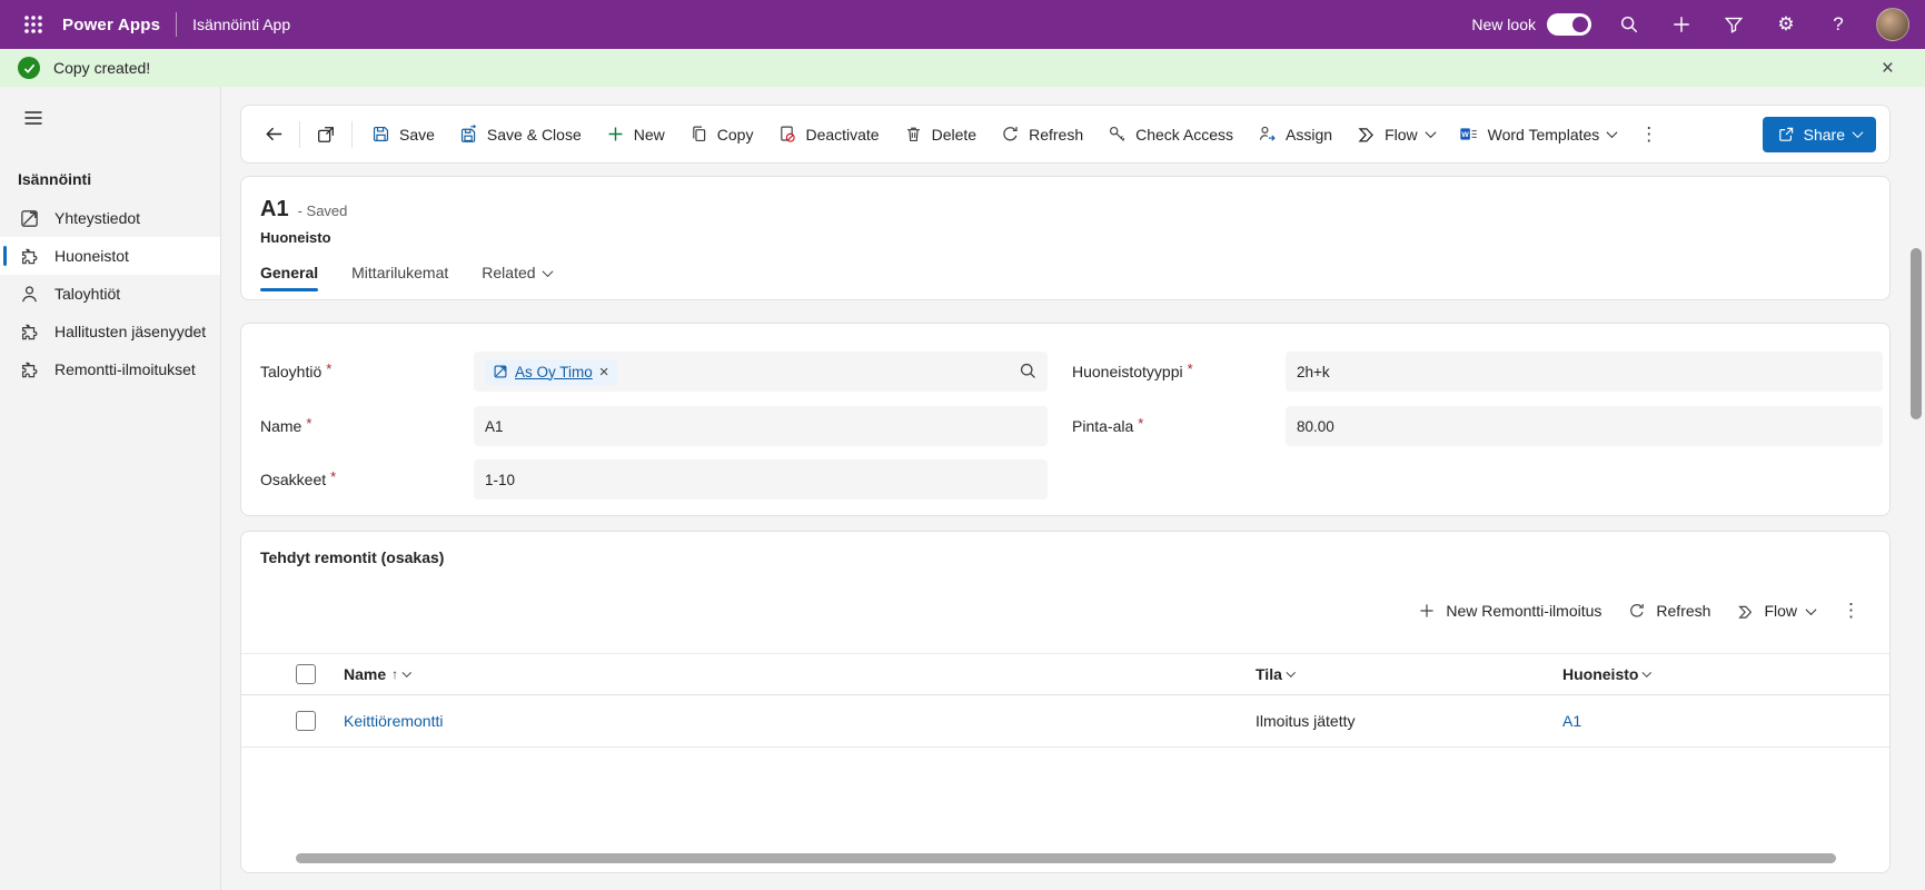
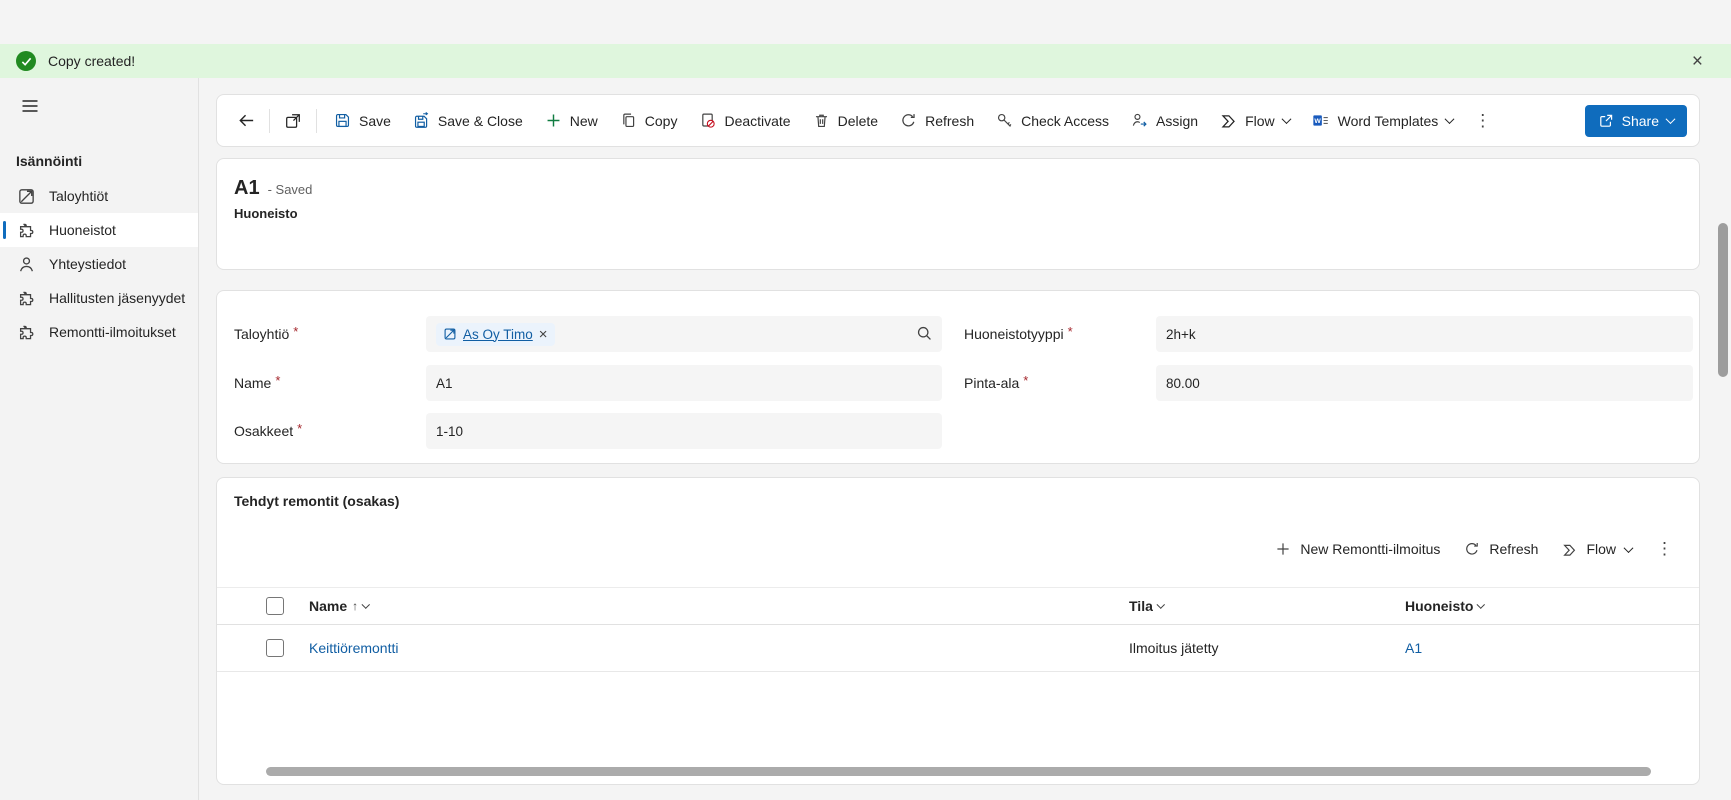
- Power Apps
- Isännöinti App
- New look
- ⚙
- ?
  Copy created!
  ×
  Isännöinti
- Yhteystiedot
+ Taloyhtiöt
  Huoneistot
- Taloyhtiöt
+ Yhteystiedot
  Hallitusten jäsenyydet
  Remontti-ilmoitukset
  Save
  Save & Close
  New
  Copy
  Deactivate
  Delete
  Refresh
  Check Access
  Assign
  Flow
  Word Templates
  ⋮
  Share
  A1
  - Saved
  Huoneisto
- General
- Mittarilukemat
- Related
  Taloyhtiö
  *
  As Oy Timo
  ×
  Name
  *
  A1
  Osakkeet
  *
  1-10
  Huoneistotyyppi
  *
  2h+k
  Pinta-ala
  *
  80.00
  Tehdyt remontit (osakas)
  New Remontti-ilmoitus
  Refresh
  Flow
  ⋮
  Name
  ↑
  Tila
  Huoneisto
  Keittiöremontti
  Ilmoitus jätetty
  A1
